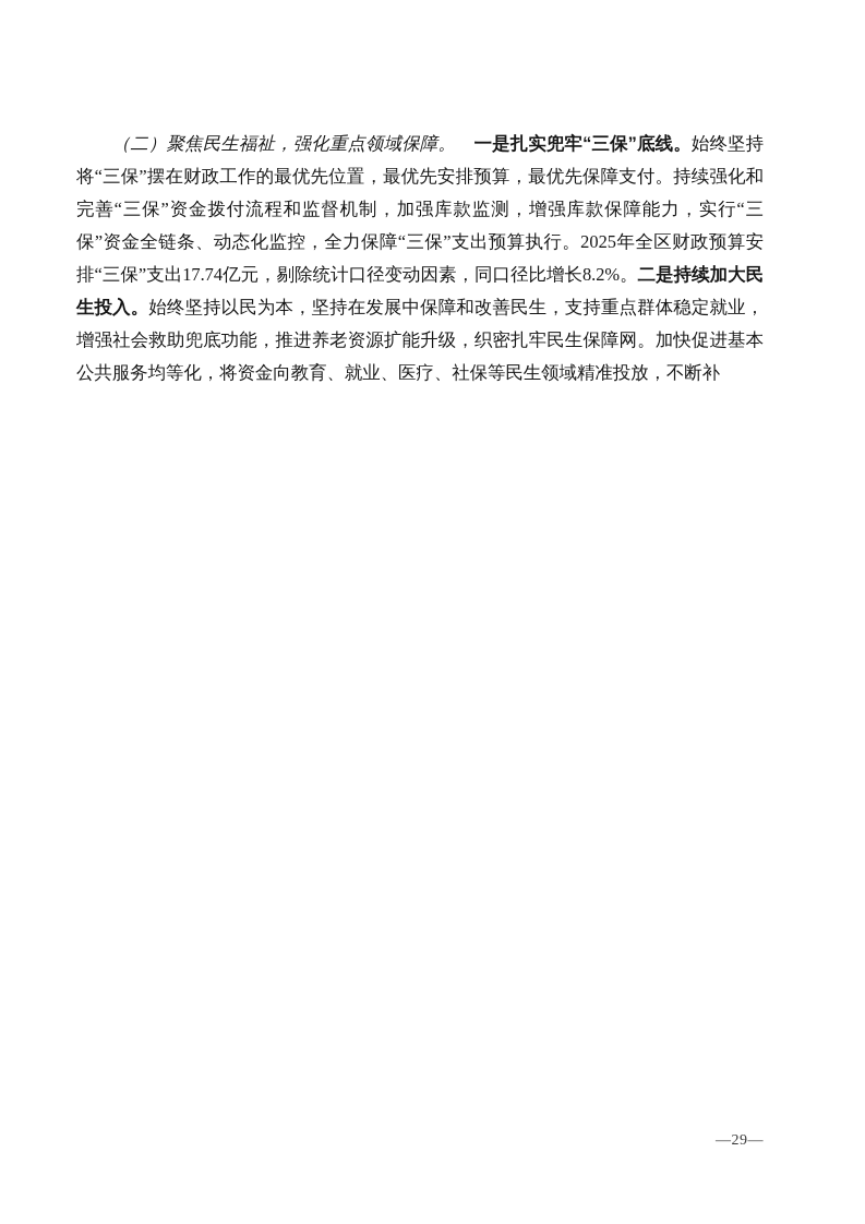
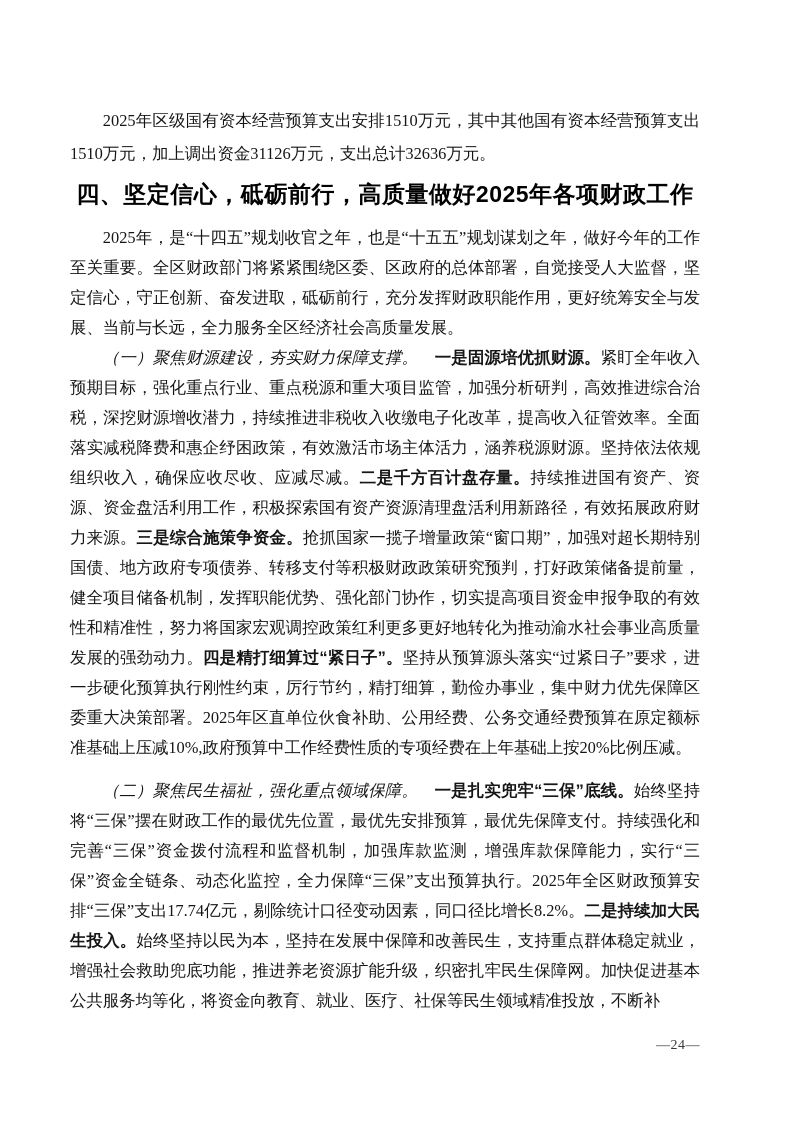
+ 2025年区级国有资本经营预算支出安排1510万元，其中其他国有资本经营预算支出1510万元，加上调出资金31126万元，支出总计32636万元。
+ 四、坚定信心，砥砺前行，高质量做好2025年各项财政工作
+ 2025年，是“十四五”规划收官之年，也是“十五五”规划谋划之年，做好今年的工作至关重要。全区财政部门将紧紧围绕区委、区政府的总体部署，自觉接受人大监督，坚定信心，守正创新、奋发进取，砥砺前行，充分发挥财政职能作用，更好统筹安全与发展、当前与长远，全力服务全区经济社会高质量发展。
+ （一）聚焦财源建设，夯实财力保障支撑。 一是固源培优抓财源。紧盯全年收入预期目标，强化重点行业、重点税源和重大项目监管，加强分析研判，高效推进综合治税，深挖财源增收潜力，持续推进非税收入收缴电子化改革，提高收入征管效率。全面落实减税降费和惠企纾困政策，有效激活市场主体活力，涵养税源财源。坚持依法依规组织收入，确保应收尽收、应减尽减。二是千方百计盘存量。持续推进国有资产、资源、资金盘活利用工作，积极探索国有资产资源清理盘活利用新路径，有效拓展政府财力来源。三是综合施策争资金。抢抓国家一揽子增量政策“窗口期”，加强对超长期特别国债、地方政府专项债券、转移支付等积极财政政策研究预判，打好政策储备提前量，健全项目储备机制，发挥职能优势、强化部门协作，切实提高项目资金申报争取的有效性和精准性，努力将国家宏观调控政策红利更多更好地转化为推动渝水社会事业高质量发展的强劲动力。四是精打细算过“紧日子”。坚持从预算源头落实“过紧日子”要求，进一步硬化预算执行刚性约束，厉行节约，精打细算，勤俭办事业，集中财力优先保障区委重大决策部署。2025年区直单位伙食补助、公用经费、公务交通经费预算在原定额标准基础上压减10%,政府预算中工作经费性质的专项经费在上年基础上按20%比例压减。
  （二）聚焦民生福祉，强化重点领域保障。 一是扎实兜牢“三保”底线。始终坚持将“三保”摆在财政工作的最优先位置，最优先安排预算，最优先保障支付。持续强化和完善“三保”资金拨付流程和监督机制，加强库款监测，增强库款保障能力，实行“三保”资金全链条、动态化监控，全力保障“三保”支出预算执行。2025年全区财政预算安排“三保”支出17.74亿元，剔除统计口径变动因素，同口径比增长8.2%。二是持续加大民生投入。始终坚持以民为本，坚持在发展中保障和改善民生，支持重点群体稳定就业，增强社会救助兜底功能，推进养老资源扩能升级，织密扎牢民生保障网。加快促进基本公共服务均等化，将资金向教育、就业、医疗、社保等民生领域精准投放，不断补
- —29—
+ —24—
